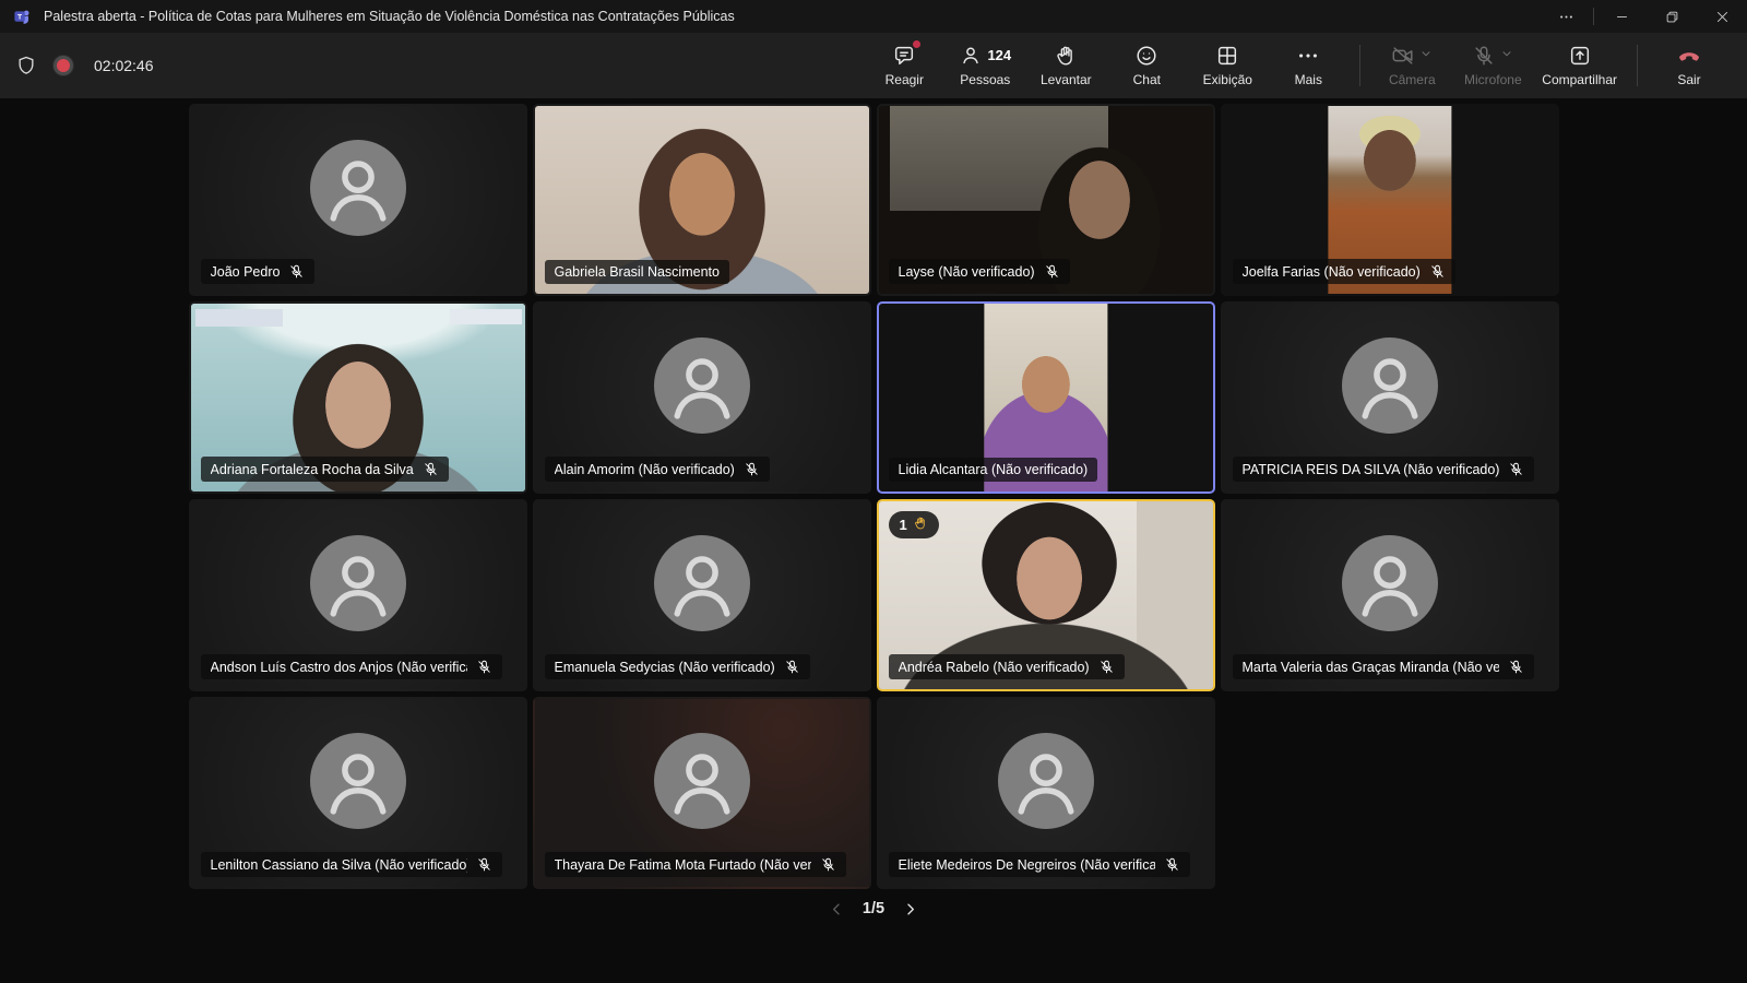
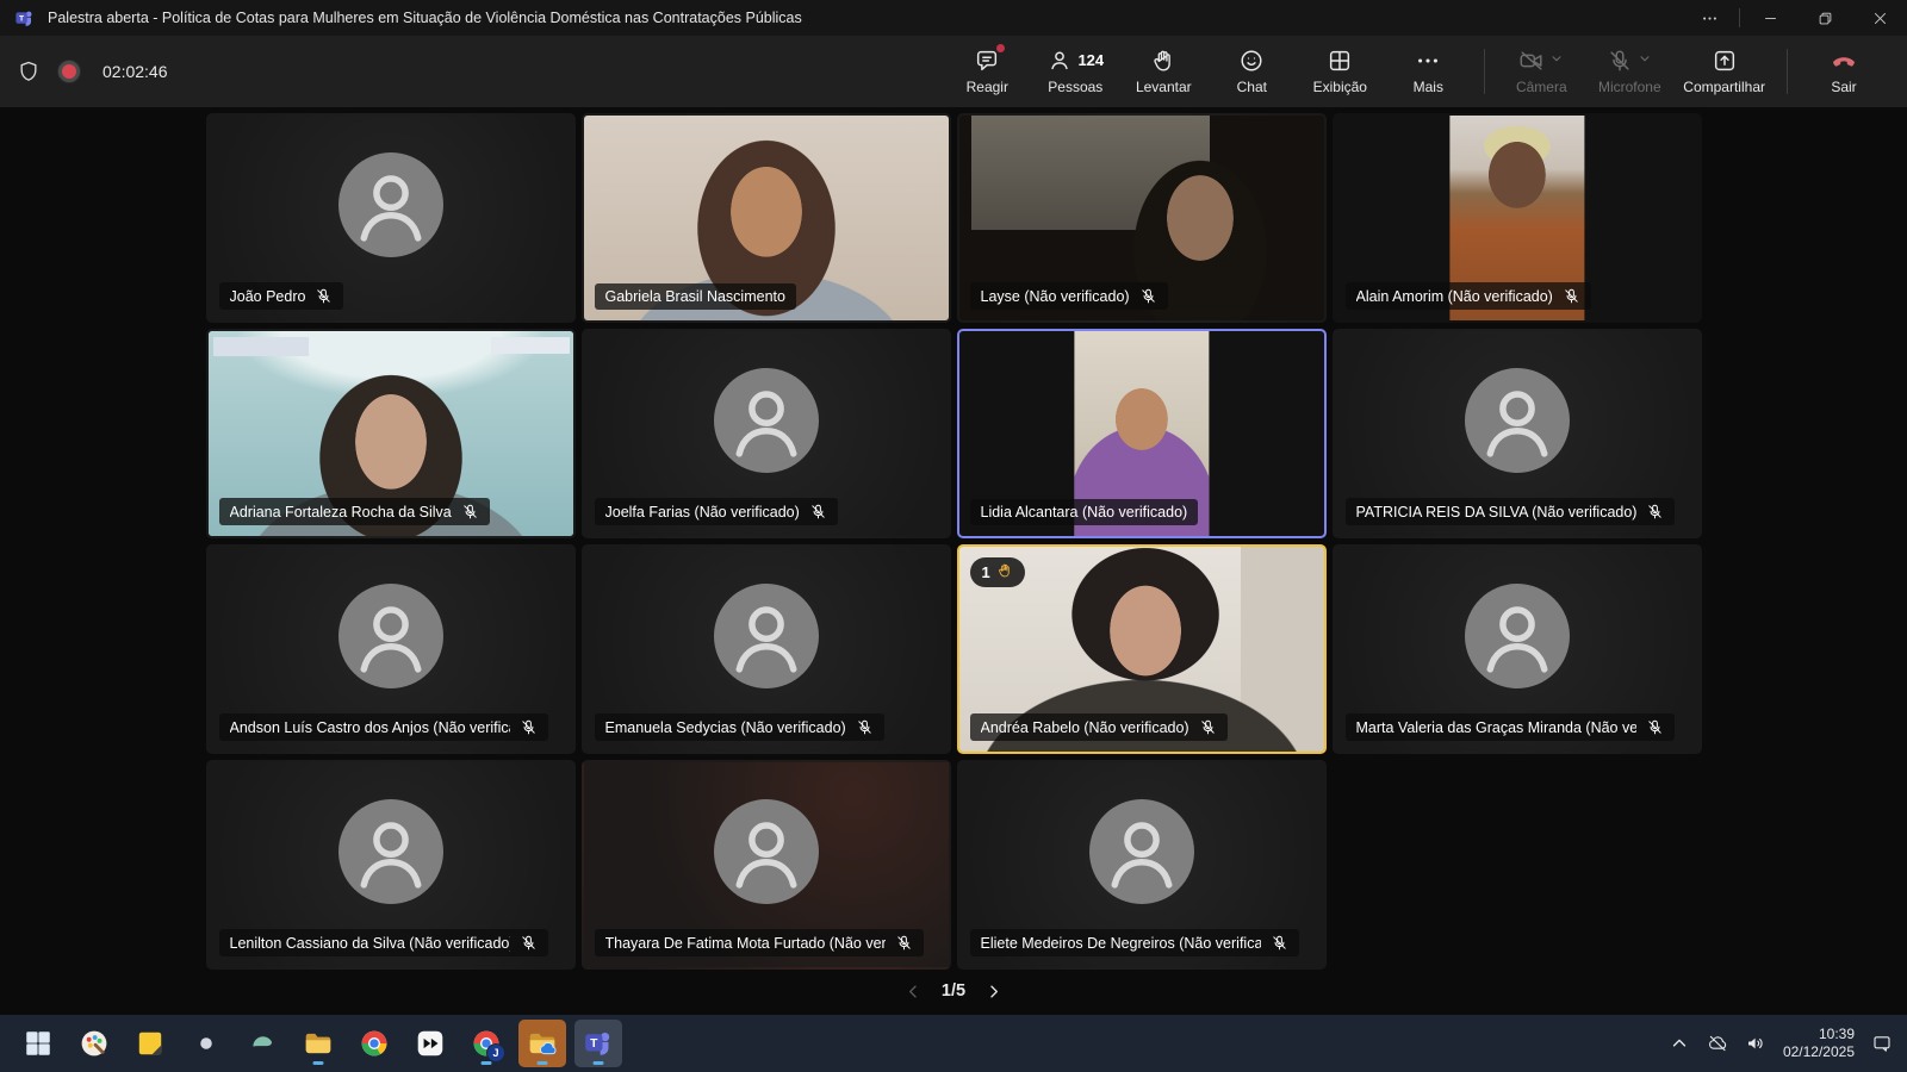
  Palestra aberta - Política de Cotas para Mulheres em Situação de Violência Doméstica nas Contratações Públicas
  02:02:46
  Reagir
  124
  Pessoas
  Levantar
  Chat
  Exibição
  Mais
  Câmera
  Microfone
  Compartilhar
  Sair
  João Pedro
  Gabriela Brasil Nascimento
  Layse (Não verificado)
- Joelfa Farias (Não verificado)
+ Alain Amorim (Não verificado)
  Adriana Fortaleza Rocha da Silva
- Alain Amorim (Não verificado)
+ Joelfa Farias (Não verificado)
  Lidia Alcantara (Não verificado)
  PATRICIA REIS DA SILVA (Não verificado)
  Andson Luís Castro dos Anjos (Não verific
  Emanuela Sedycias (Não verificado)
  1
  Andréa Rabelo (Não verificado)
  Marta Valeria das Graças Miranda (Não ve
  Lenilton Cassiano da Silva (Não verificado
  Thayara De Fatima Mota Furtado (Não ver
  Eliete Medeiros De Negreiros (Não verifica
  1/5
+ J
+ T
+ 10:39
+ 02/12/2025
